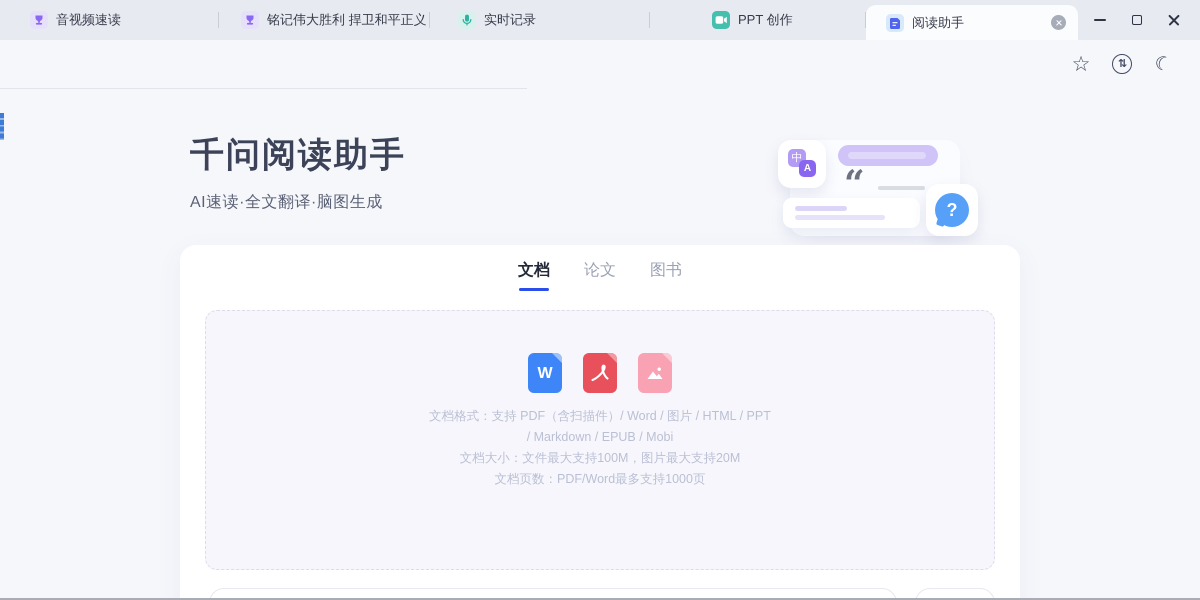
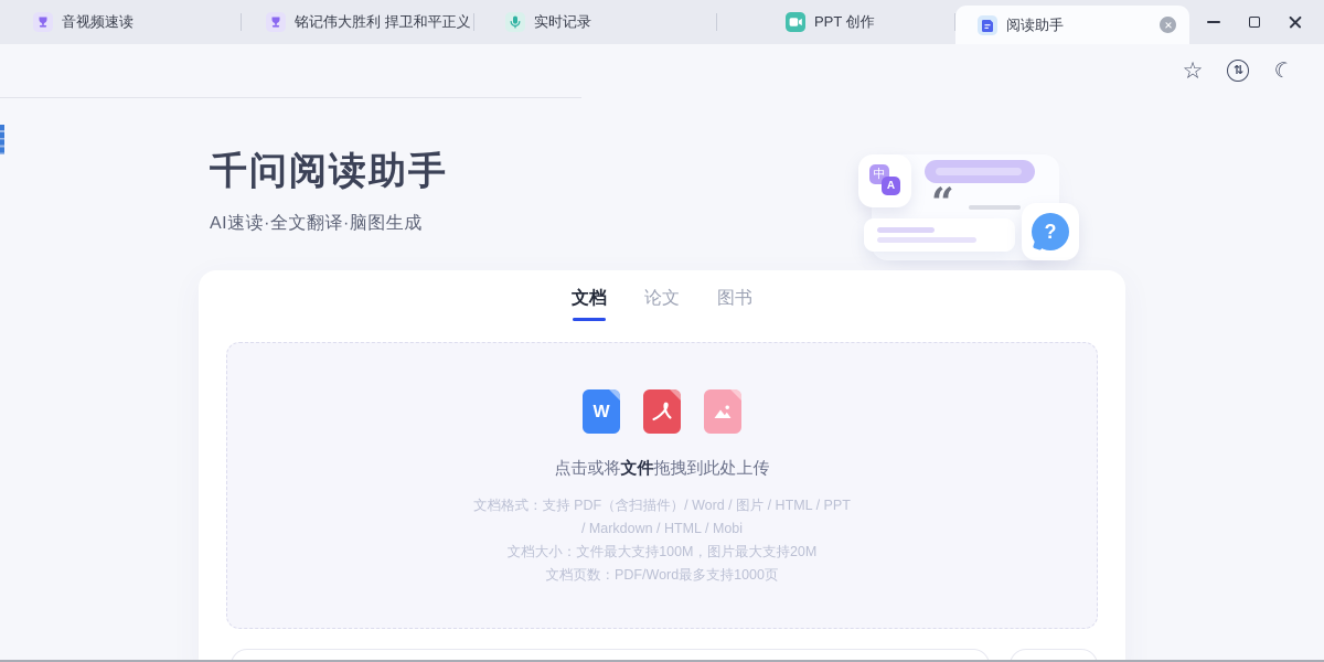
  音视频速读
  铭记伟大胜利 捍卫和平正义
  实时记录
  PPT 创作
  阅读助手
  ☆
  ⇅
  千问阅读助手
  AI速读·全文翻译·脑图生成
  “
  中
  A
  ?
  文档
  论文
  图书
  W
+ 点击或将文件拖拽到此处上传
- 文档格式：支持 PDF（含扫描件）/ Word / 图片 / HTML / PPT / Markdown / EPUB / Mobi
+ 文档格式：支持 PDF（含扫描件）/ Word / 图片 / HTML / PPT / Markdown / HTML / Mobi
  文档大小：文件最大支持100M，图片最大支持20M
  文档页数：PDF/Word最多支持1000页
